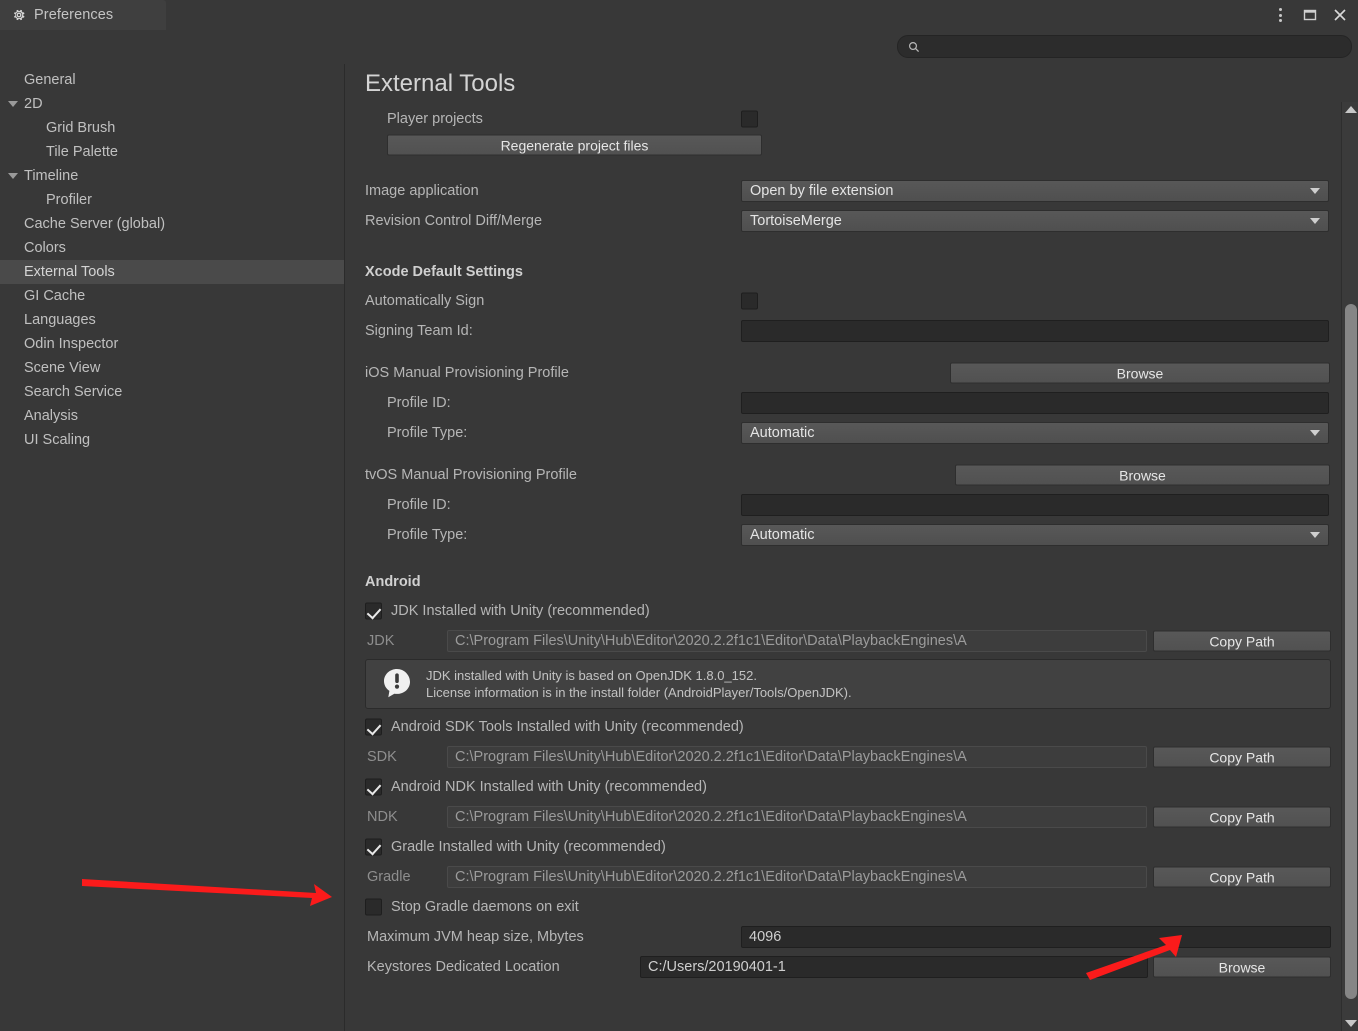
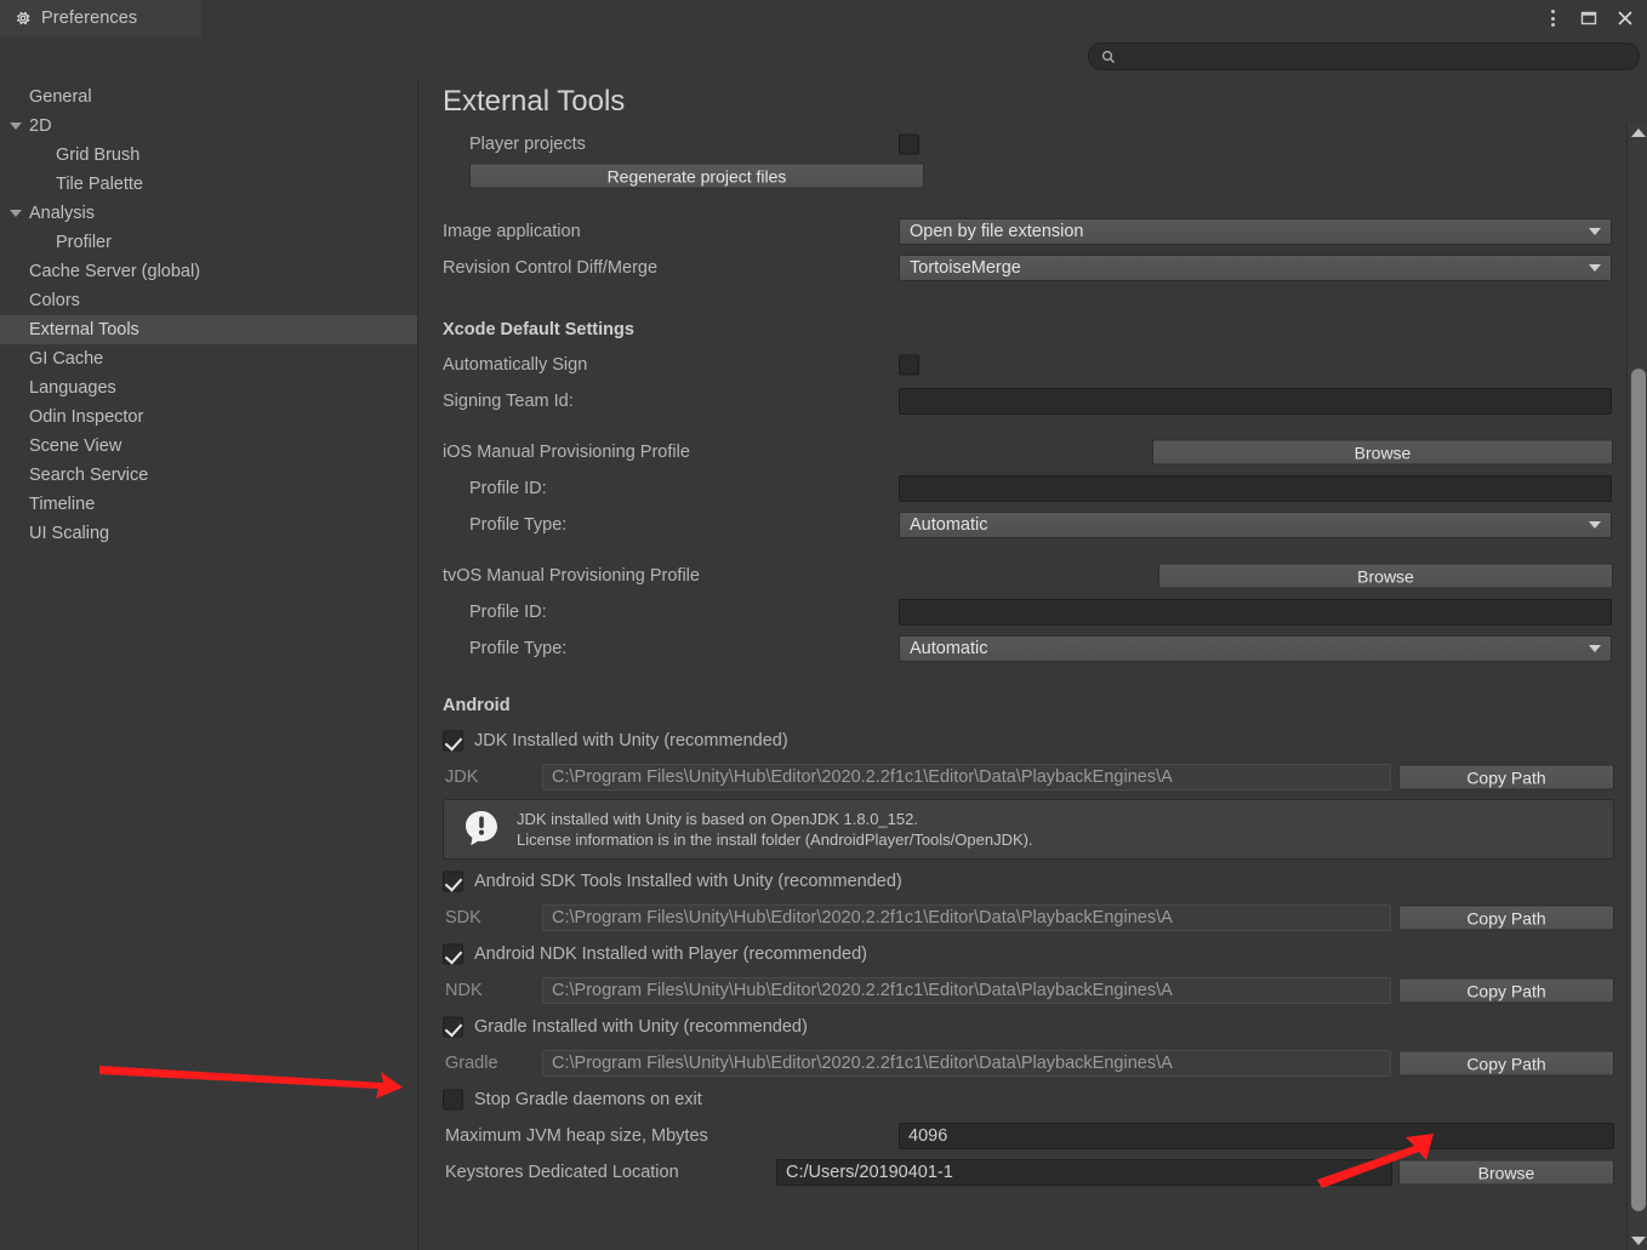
  Preferences
  General
  2D
  Grid Brush
  Tile Palette
- Timeline
+ Analysis
  Profiler
  Cache Server (global)
  Colors
  External Tools
  GI Cache
  Languages
  Odin Inspector
  Scene View
  Search Service
- Analysis
+ Timeline
  UI Scaling
  External Tools
  Player projects
  Regenerate project files
  Image application
  Open by file extension
  Revision Control Diff/Merge
  TortoiseMerge
  Xcode Default Settings
  Automatically Sign
  Signing Team Id:
  iOS Manual Provisioning Profile
  Browse
  Profile ID:
  Profile Type:
  Automatic
  tvOS Manual Provisioning Profile
  Browse
  Profile ID:
  Profile Type:
  Automatic
  Android
  JDK Installed with Unity (recommended)
  JDK
  C:\Program Files\Unity\Hub\Editor\2020.2.2f1c1\Editor\Data\PlaybackEngines\A
  Copy Path
  JDK installed with Unity is based on OpenJDK 1.8.0_152.
  License information is in the install folder (AndroidPlayer/Tools/OpenJDK).
  Android SDK Tools Installed with Unity (recommended)
  SDK
  C:\Program Files\Unity\Hub\Editor\2020.2.2f1c1\Editor\Data\PlaybackEngines\A
  Copy Path
- Android NDK Installed with Unity (recommended)
+ Android NDK Installed with Player (recommended)
  NDK
  C:\Program Files\Unity\Hub\Editor\2020.2.2f1c1\Editor\Data\PlaybackEngines\A
  Copy Path
  Gradle Installed with Unity (recommended)
  Gradle
  C:\Program Files\Unity\Hub\Editor\2020.2.2f1c1\Editor\Data\PlaybackEngines\A
  Copy Path
  Stop Gradle daemons on exit
  Maximum JVM heap size, Mbytes
  4096
  Keystores Dedicated Location
  C:/Users/20190401-1
  Browse
